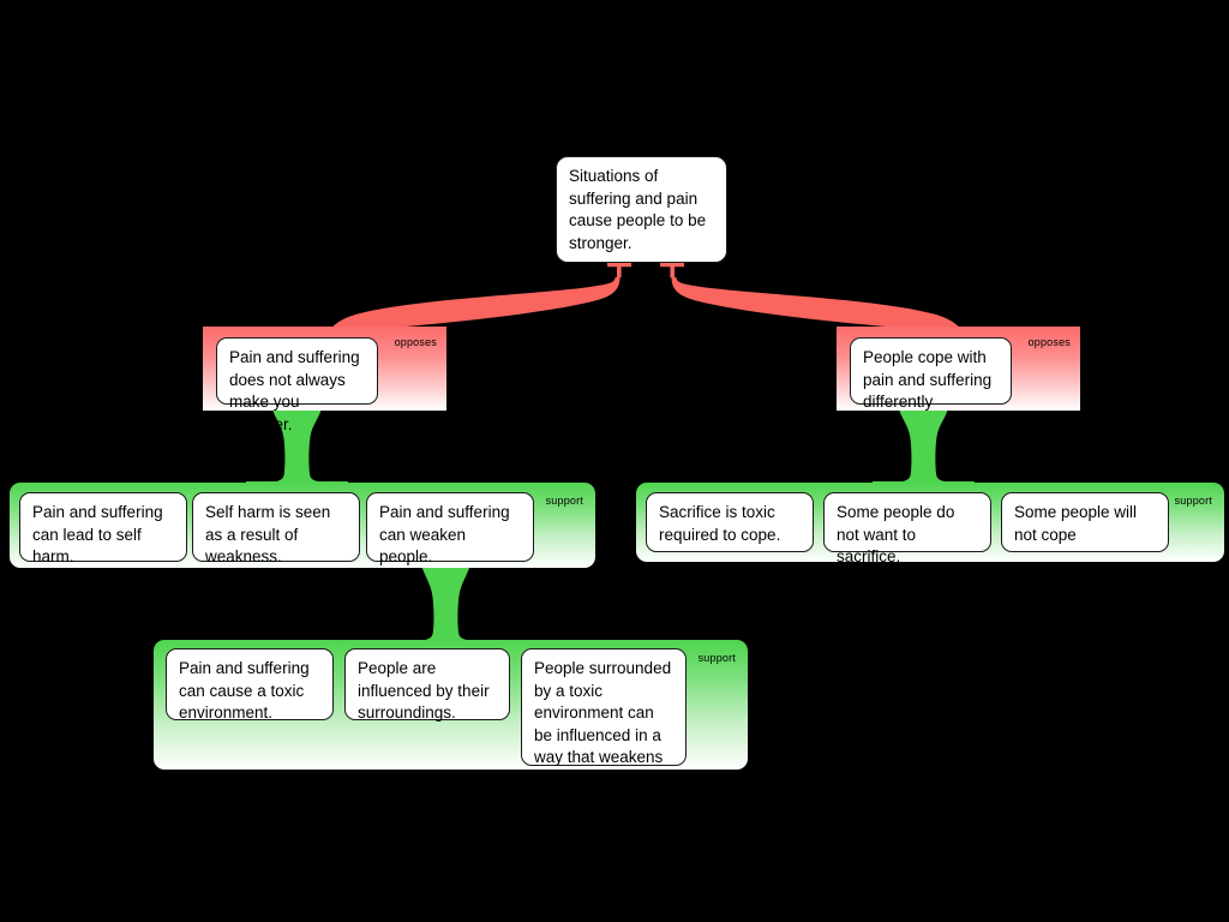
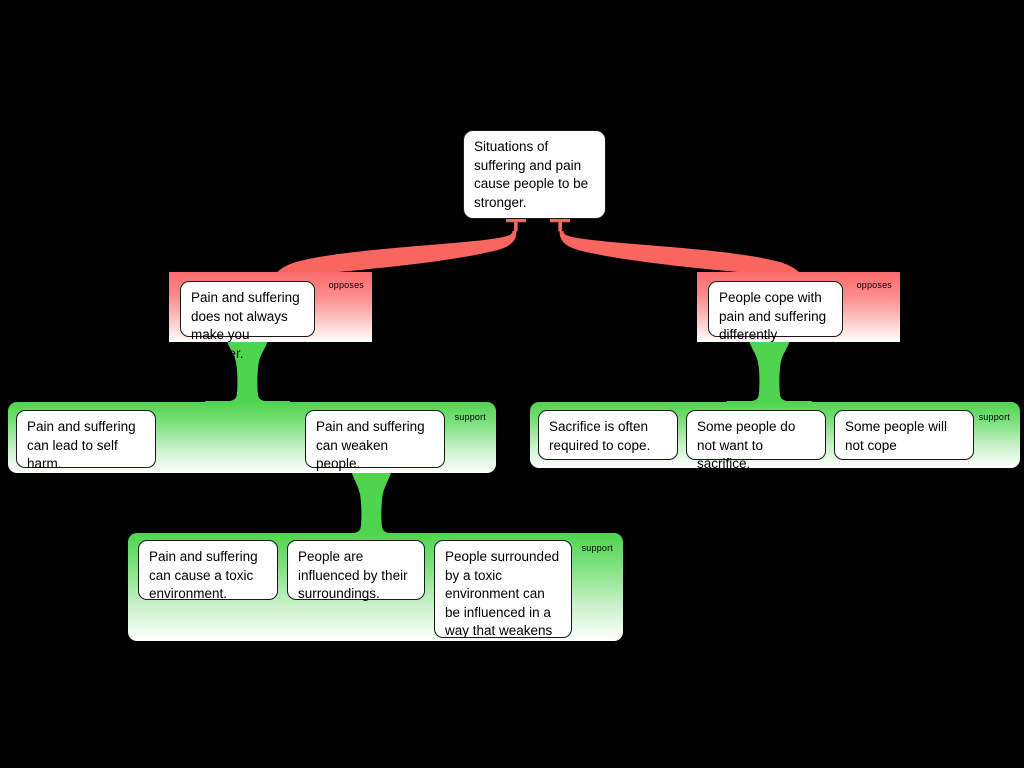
  Situations of suffering and pain cause people to be stronger.
  opposes
  Pain and suffering does not always make you stronger.
  opposes
  People cope with pain and suffering differently
  support
  Pain and suffering can lead to self harm.
- Self harm is seen as a result of weakness.
  Pain and suffering can weaken people.
  support
- Sacrifice is toxic required to cope.
+ Sacrifice is often required to cope.
  Some people do not want to sacrifice.
  Some people will not cope
  support
  Pain and suffering can cause a toxic environment.
  People are influenced by their surroundings.
  People surrounded by a toxic environment can be influenced in a way that weakens
